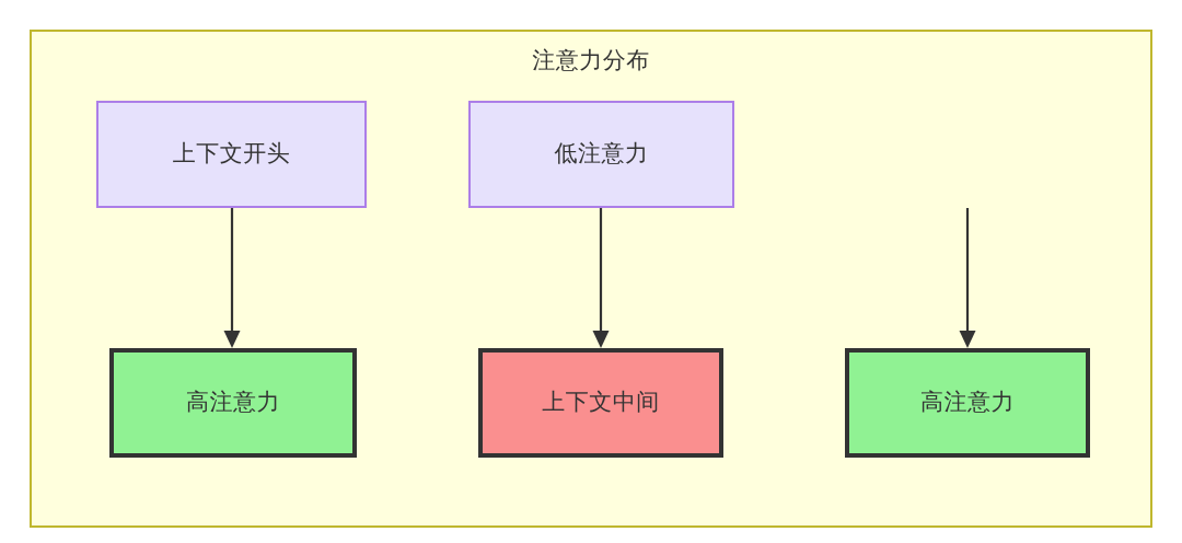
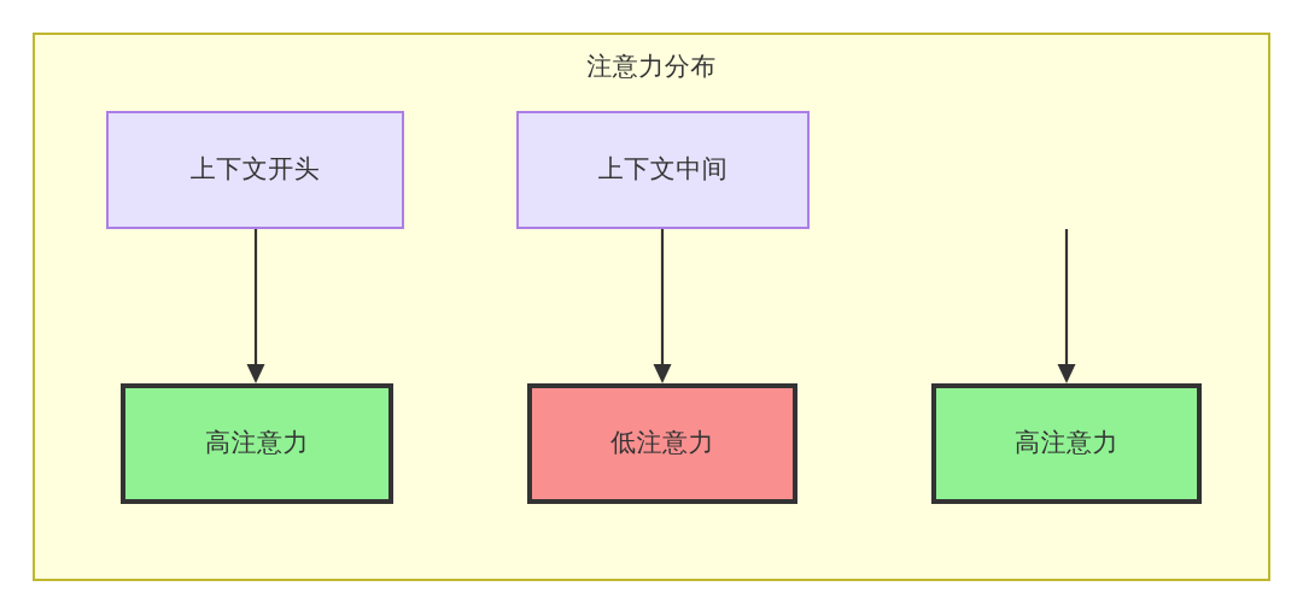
  注意力分布
  上下文开头
- 低注意力
+ 上下文中间
  高注意力
- 上下文中间
+ 低注意力
  高注意力
